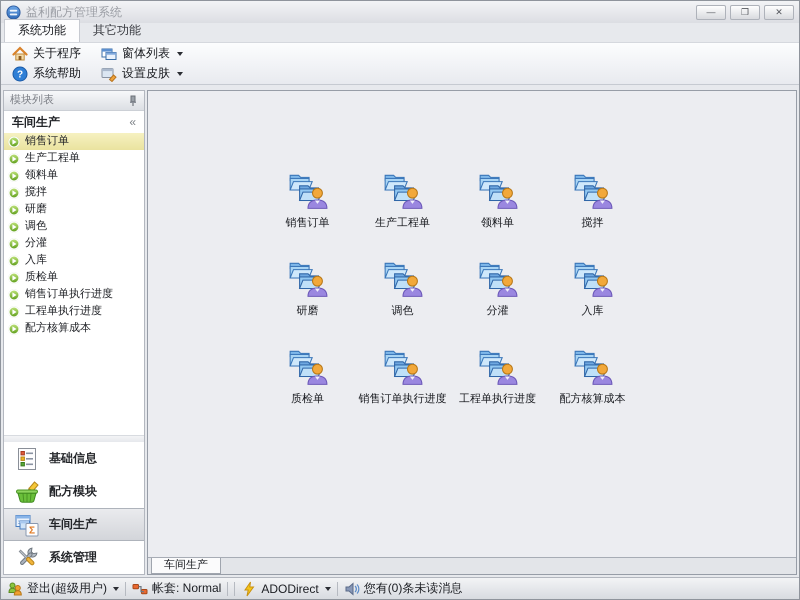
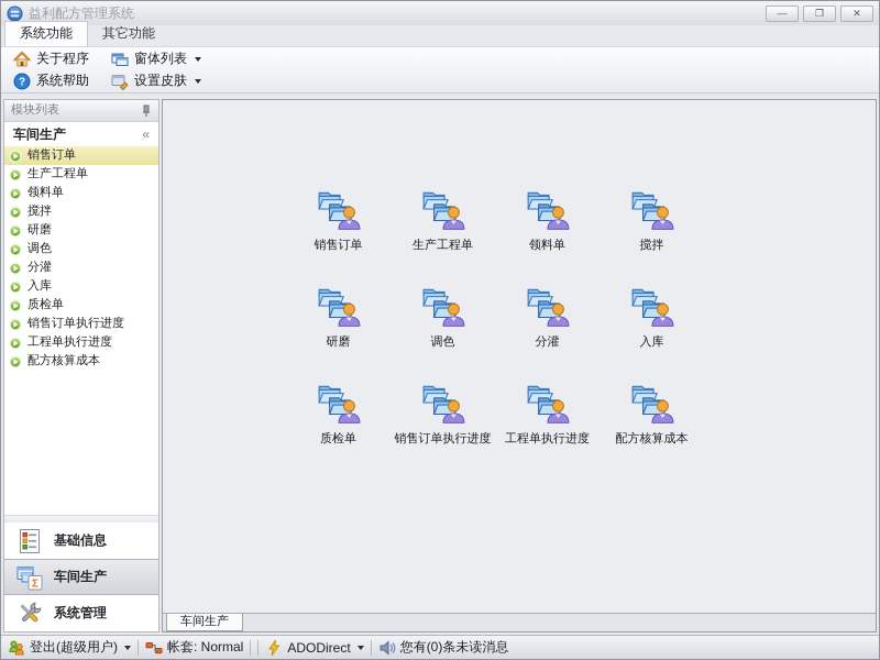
  益利配方管理系统
  —
  ❐
  ✕
  系统功能
  其它功能
  关于程序
  窗体列表
  系统帮助
  设置皮肤
  模块列表
  车间生产
  «
  销售订单
  生产工程单
  领料单
  搅拌
  研磨
  调色
  分灌
  入库
  质检单
  销售订单执行进度
  工程单执行进度
  配方核算成本
  基础信息
- 配方模块
  车间生产
  系统管理
  销售订单
  生产工程单
  领料单
  搅拌
  研磨
  调色
  分灌
  入库
  质检单
  销售订单执行进度
  工程单执行进度
  配方核算成本
  车间生产
  登出(超级用户)
  帐套: Normal
  ADODirect
  您有(0)条未读消息
